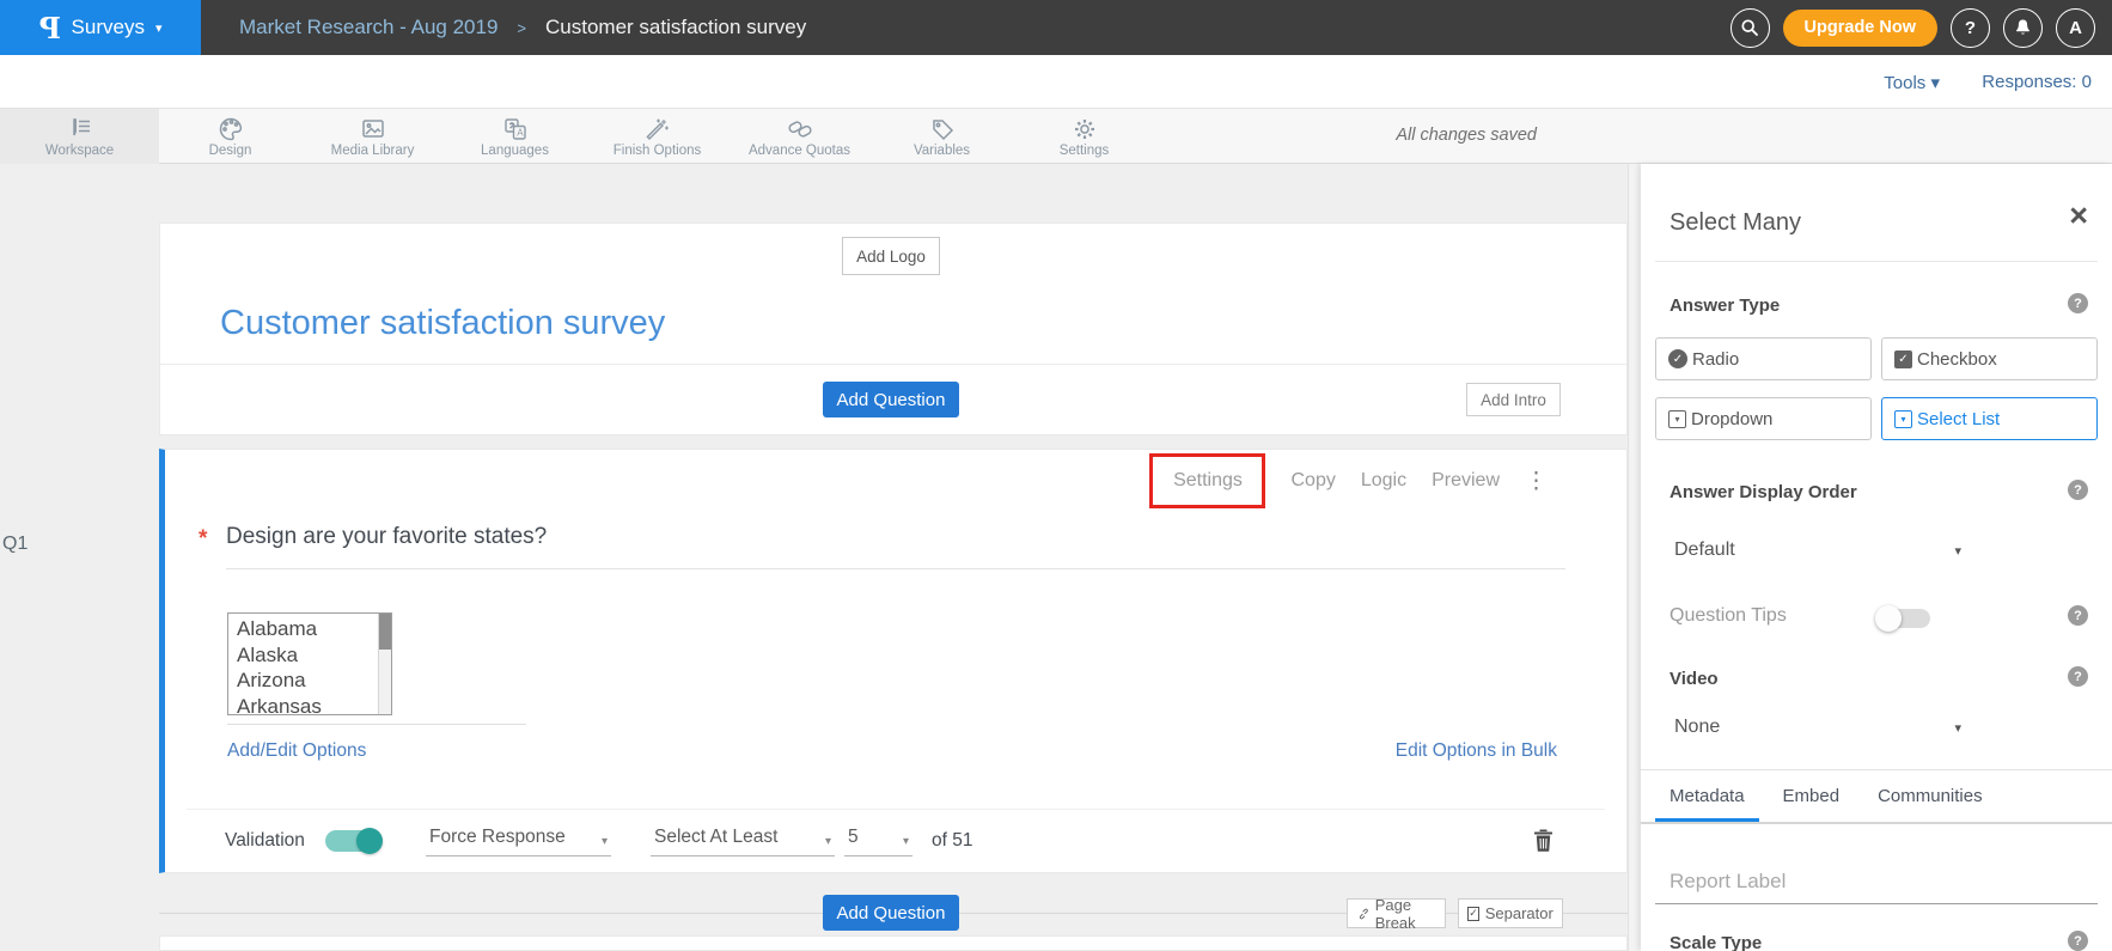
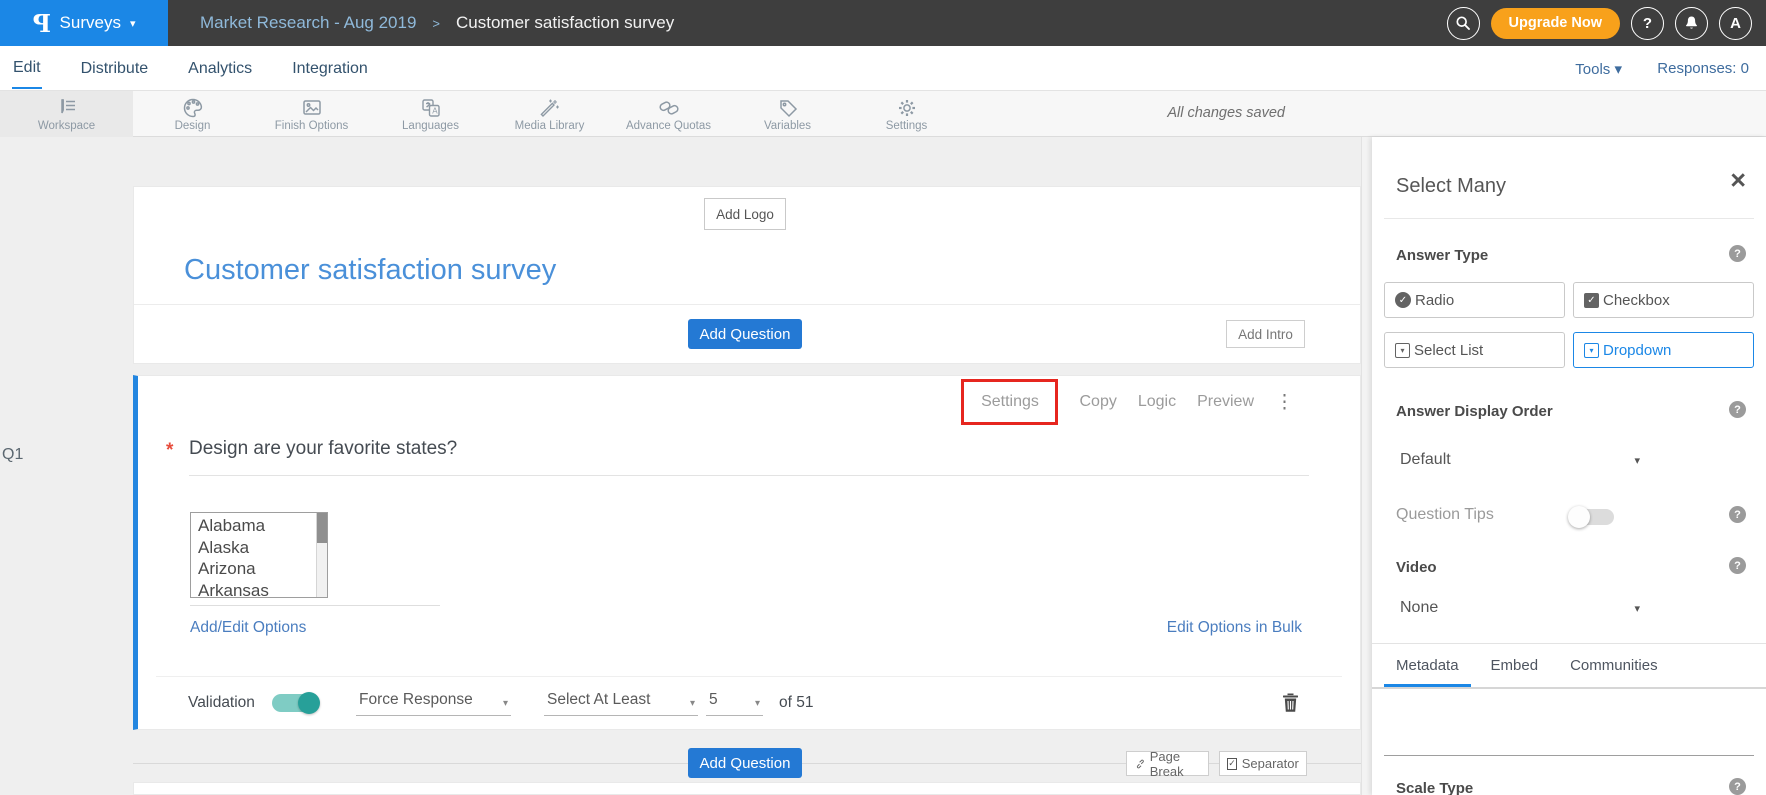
  Surveys
  ▾
  Market Research - Aug 2019
  >
  Customer satisfaction survey
  Upgrade Now
  ?
  A
+ Edit
+ Distribute
+ Analytics
+ Integration
  Tools ▾
  Responses: 0
  Workspace
  Design
- Media Library
+ Finish Options
  A
  Languages
- Finish Options
+ Media Library
  Advance Quotas
  Variables
  Settings
  All changes saved
  Add Logo
  Customer satisfaction survey
  Add Question
  Add Intro
  Q1
  Settings
  Copy
  Logic
  Preview
  ⋮
  *
  Design are your favorite states?
  Alabama
  Alaska
  Arizona
  Arkansas
  Add/Edit Options
  Edit Options in Bulk
  Validation
  Force Response
  ▾
  Select At Least
  ▾
  5
  ▾
  of 51
  Add Question
  Page Break
  ✓
  Separator
  Select Many
  ×
  Answer Type
  ?
  ✓
  Radio
  ✓
  Checkbox
  ▾
- Dropdown
+ Select List
  ▾
- Select List
+ Dropdown
  Answer Display Order
  ?
  Default
  ▾
  Question Tips
  ?
  Video
  ?
  None
  ▾
  Metadata
  Embed
  Communities
- Report Label
  Scale Type
  ?
